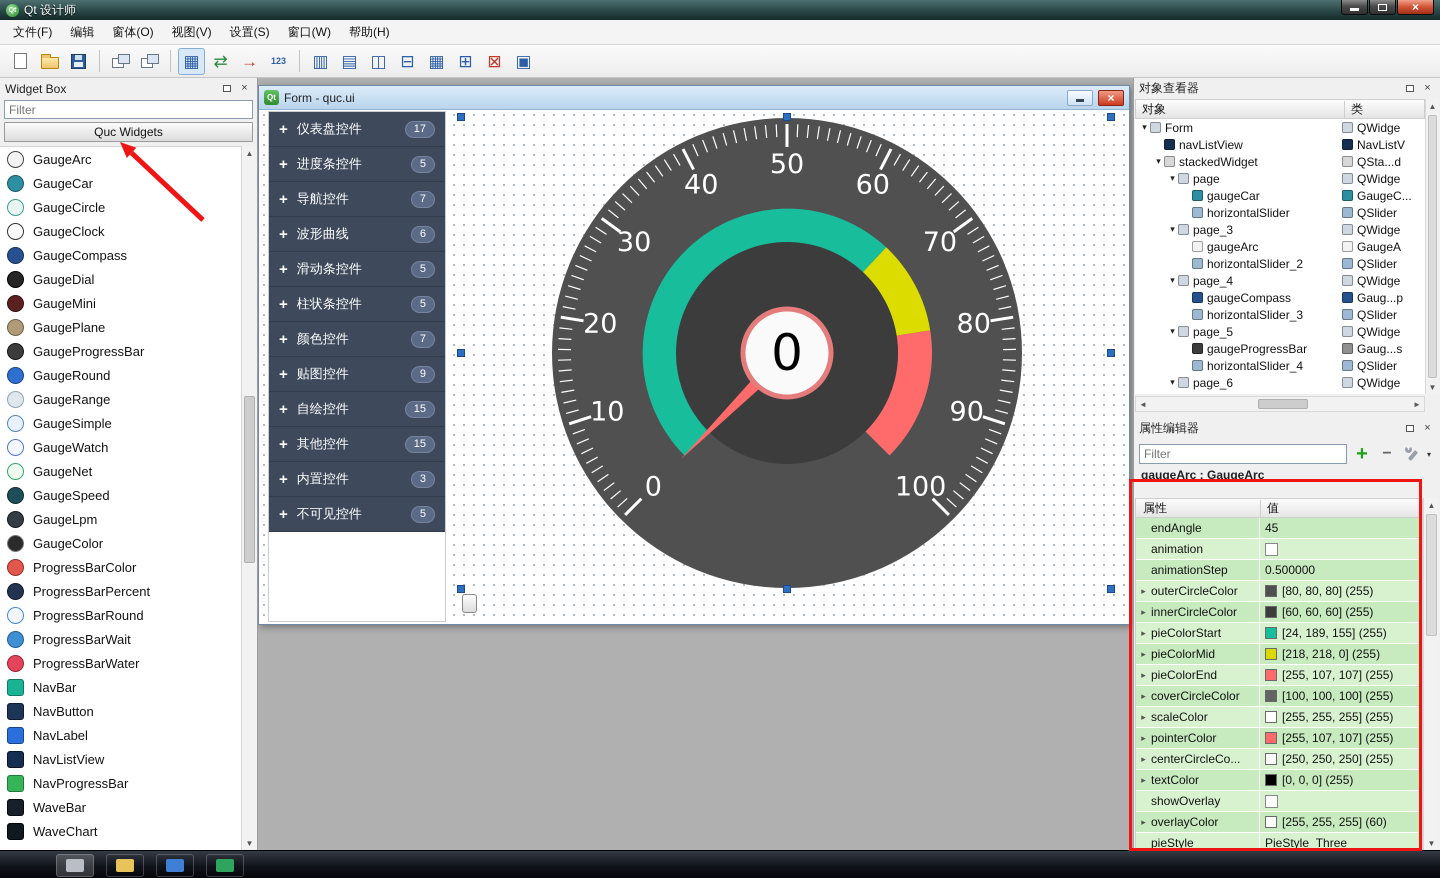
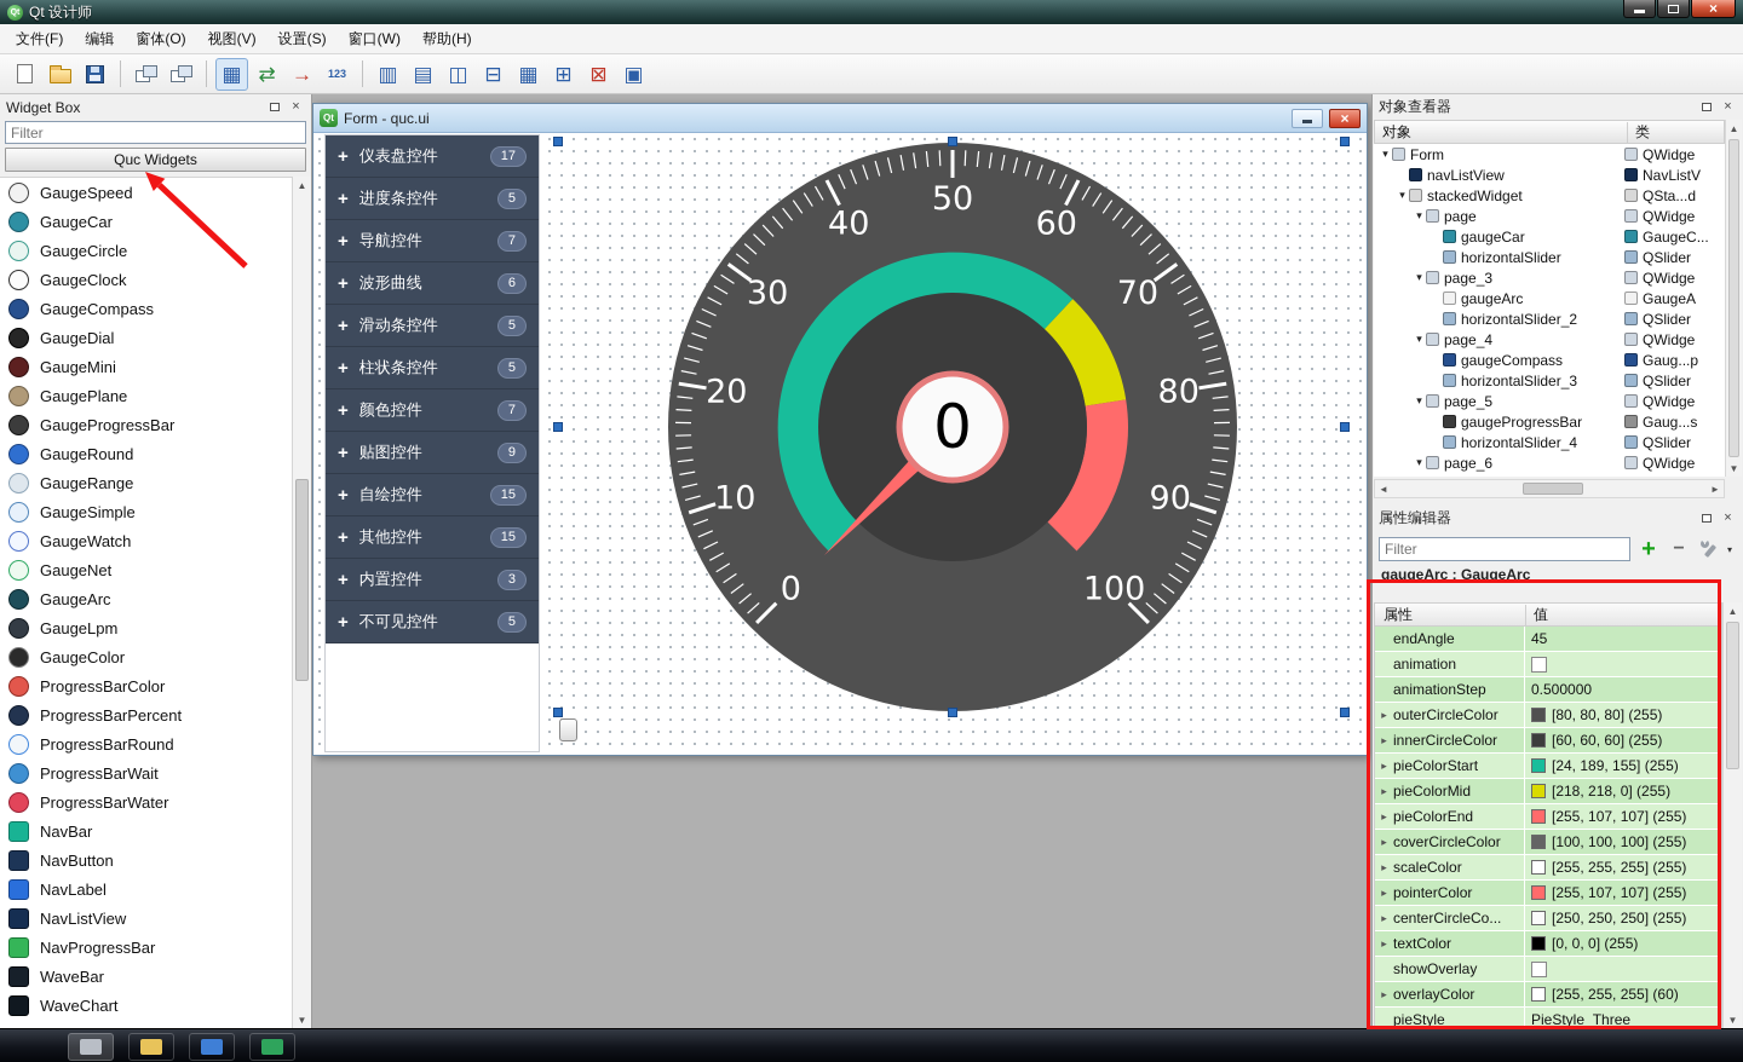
  Qt 设计师
  ×
  文件(F)
  编辑
  窗体(O)
  视图(V)
  设置(S)
  窗口(W)
  帮助(H)
  ▦
  ⇄
  →
  123
  ▥
  ▤
  ◫
  ⊟
  ▦
  ⊞
  ⊠
  ▣
  Widget Box
  ×
  Filter
  Quc Widgets
- GaugeArc
+ GaugeSpeed
  GaugeCar
  GaugeCircle
  GaugeClock
  GaugeCompass
  GaugeDial
  GaugeMini
  GaugePlane
  GaugeProgressBar
  GaugeRound
  GaugeRange
  GaugeSimple
  GaugeWatch
  GaugeNet
- GaugeSpeed
+ GaugeArc
  GaugeLpm
  GaugeColor
  ProgressBarColor
  ProgressBarPercent
  ProgressBarRound
  ProgressBarWait
  ProgressBarWater
  NavBar
  NavButton
  NavLabel
  NavListView
  NavProgressBar
  WaveBar
  WaveChart
  ▲
  ▼
  Qt
  Form - quc.ui
  ×
  +
  仪表盘控件
  17
  +
  进度条控件
  5
  +
  导航控件
  7
  +
  波形曲线
  6
  +
  滑动条控件
  5
  +
  柱状条控件
  5
  +
  颜色控件
  7
  +
  贴图控件
  9
  +
  自绘控件
  15
  +
  其他控件
  15
  +
  内置控件
  3
  +
  不可见控件
  5
  0
  10
  20
  30
  40
  50
  60
  70
  80
  90
  100
  0
  对象查看器
  ×
  对象
  类
  ▾
  Form
  QWidge
  navListView
  NavListV
  ▾
  stackedWidget
  QSta...d
  ▾
  page
  QWidge
  gaugeCar
  GaugeC...
  horizontalSlider
  QSlider
  ▾
  page_3
  QWidge
  gaugeArc
  GaugeA
  horizontalSlider_2
  QSlider
  ▾
  page_4
  QWidge
  gaugeCompass
  Gaug...p
  horizontalSlider_3
  QSlider
  ▾
  page_5
  QWidge
  gaugeProgressBar
  Gaug...s
  horizontalSlider_4
  QSlider
  ▾
  page_6
  QWidge
  ▲
  ▼
  ◄
  ►
  属性编辑器
  ×
  Filter
  +
  −
  ▾
  gaugeArc : GaugeArc
  属性
  值
  endAngle
  45
  animation
  animationStep
  0.500000
  ▸
  outerCircleColor
  [80, 80, 80] (255)
  ▸
  innerCircleColor
  [60, 60, 60] (255)
  ▸
  pieColorStart
  [24, 189, 155] (255)
  ▸
  pieColorMid
  [218, 218, 0] (255)
  ▸
  pieColorEnd
  [255, 107, 107] (255)
  ▸
  coverCircleColor
  [100, 100, 100] (255)
  ▸
  scaleColor
  [255, 255, 255] (255)
  ▸
  pointerColor
  [255, 107, 107] (255)
  ▸
  centerCircleCo...
  [250, 250, 250] (255)
  ▸
  textColor
  [0, 0, 0] (255)
  showOverlay
  ▸
  overlayColor
  [255, 255, 255] (60)
  pieStyle
  PieStyle_Three
  ▲
  ▼
